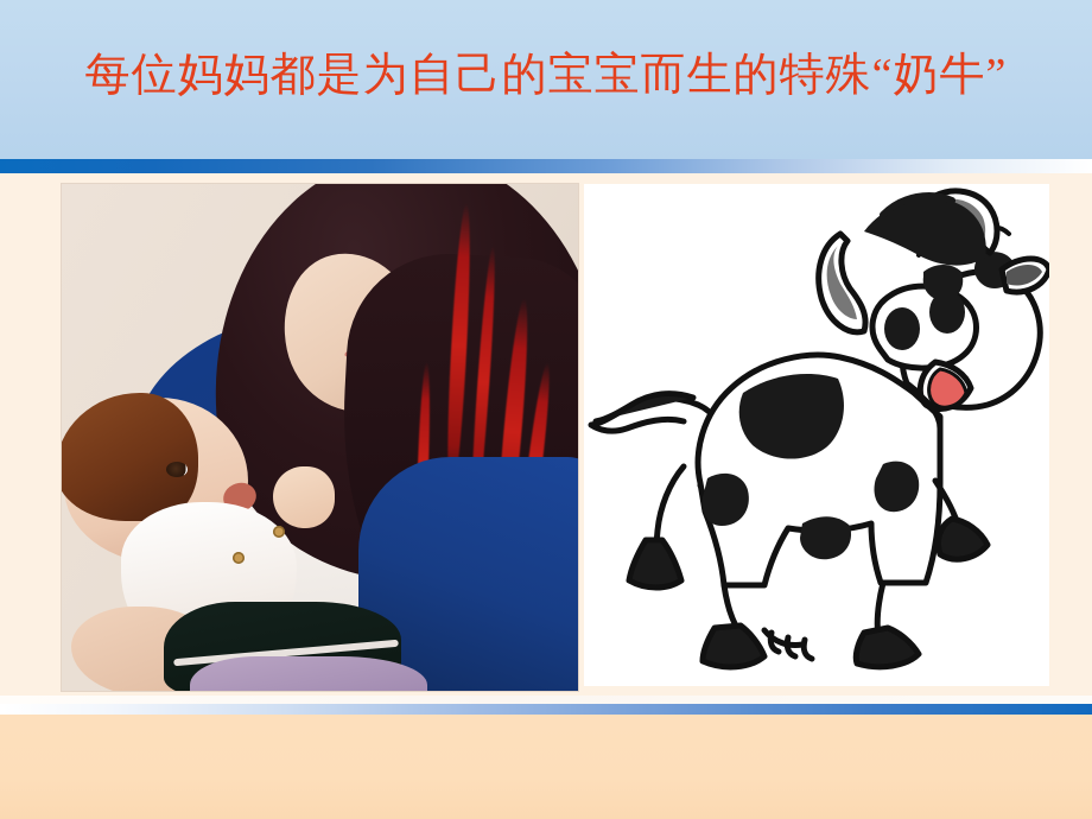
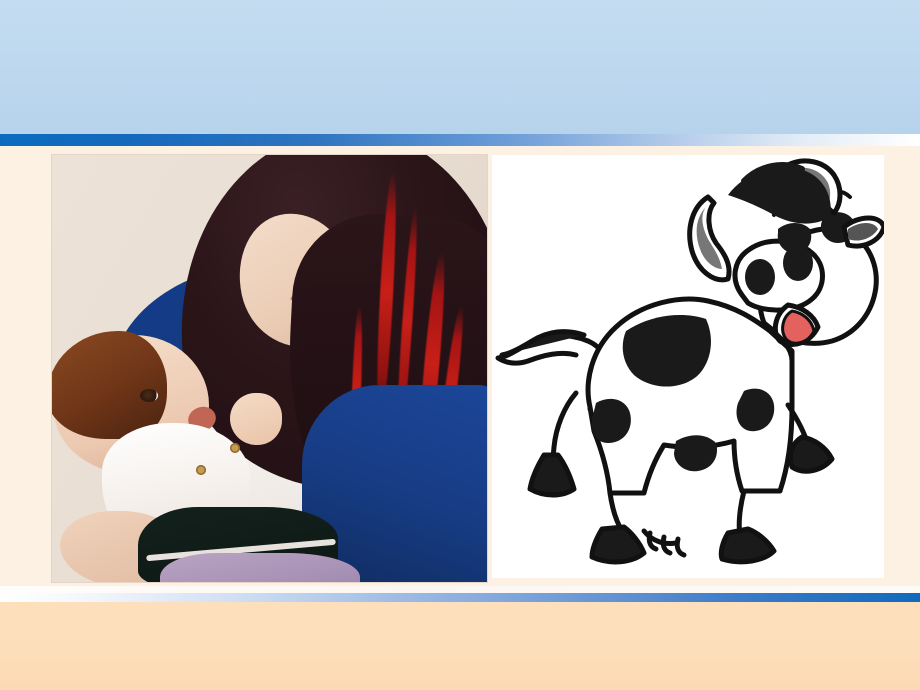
- 每位妈妈都是为自己的宝宝而生的特殊“奶牛”
